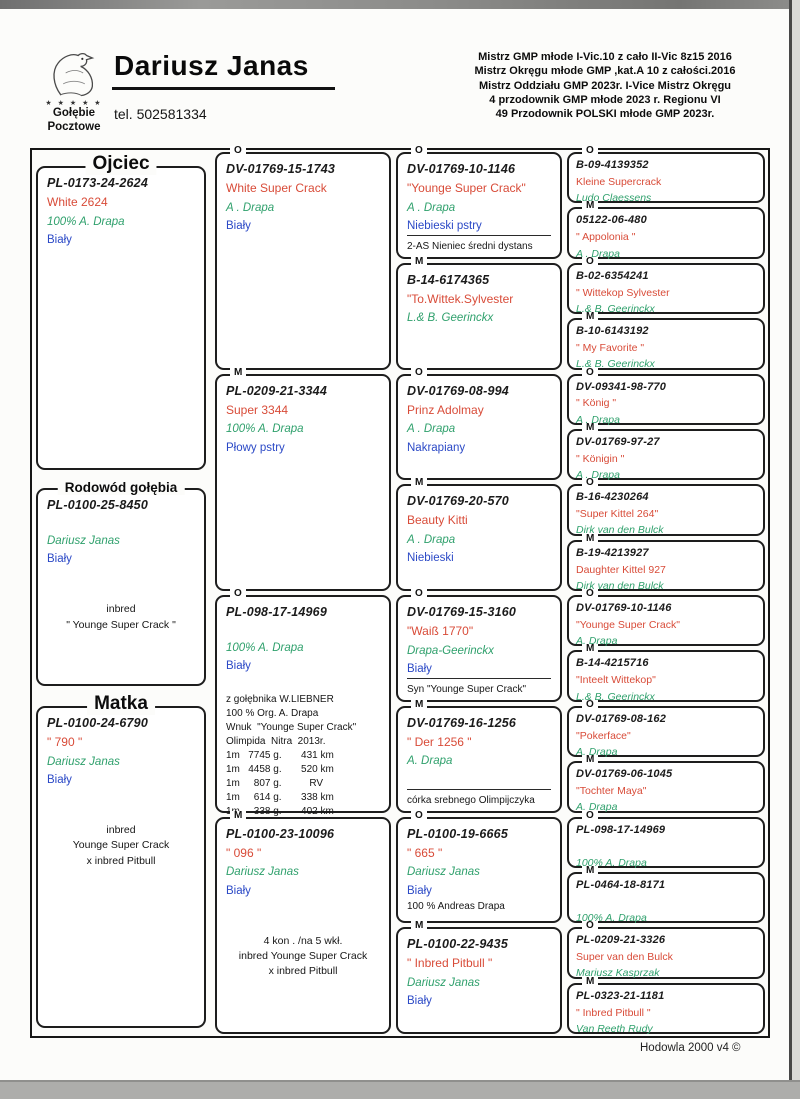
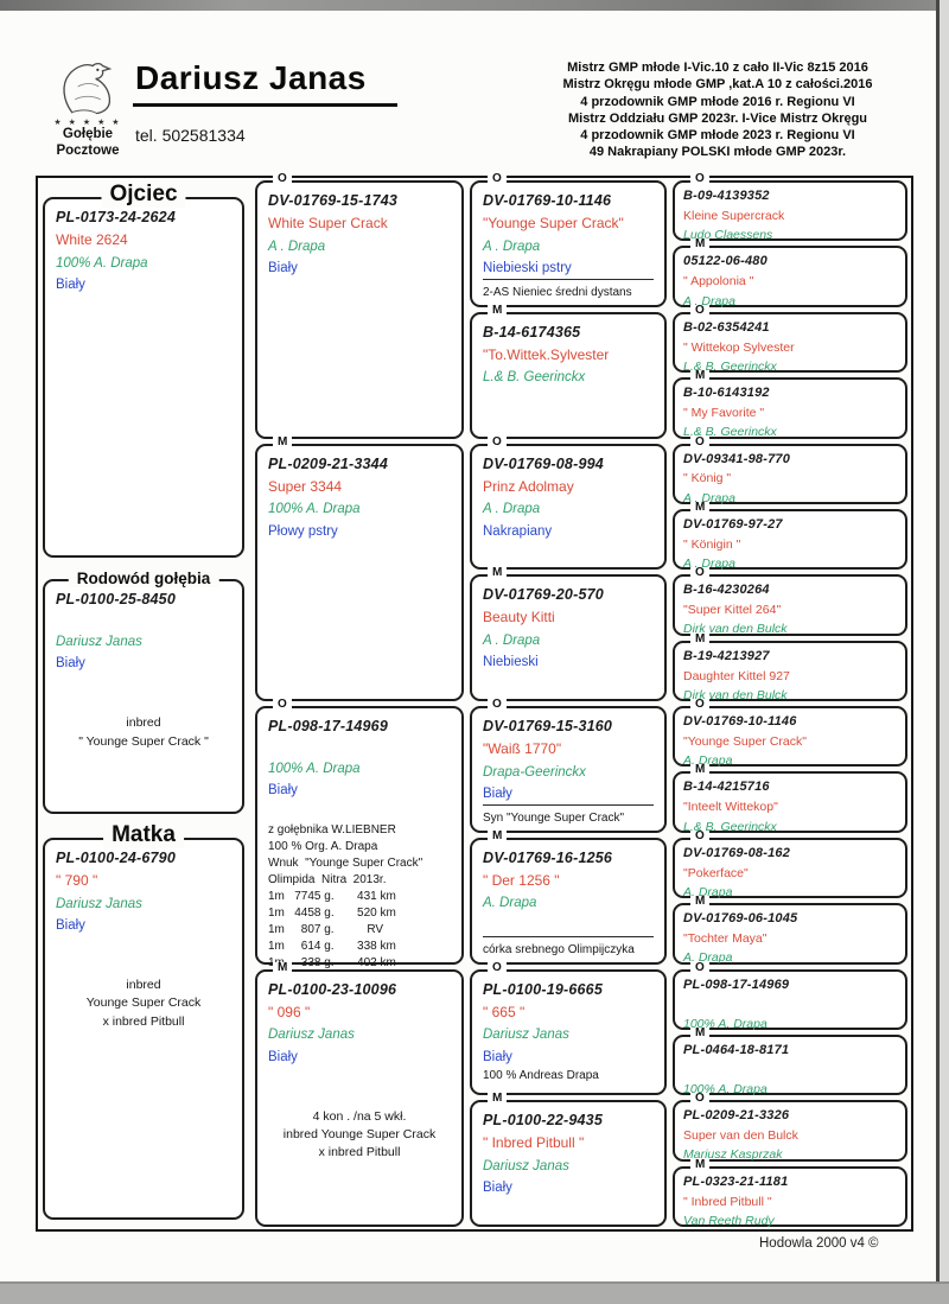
  Gołębie
  Pocztowe
  Dariusz Janas
  tel. 502581334
  Mistrz GMP młode I-Vic.10 z cało II-Vic 8z15 2016
  Mistrz Okręgu młode GMP ,kat.A 10 z całości.2016
+ 4 przodownik GMP młode 2016 r. Regionu VI
  Mistrz Oddziału GMP 2023r. I-Vice Mistrz Okręgu
  4 przodownik GMP młode 2023 r. Regionu VI
- 49 Przodownik POLSKI młode GMP 2023r.
+ 49 Nakrapiany POLSKI młode GMP 2023r.
  Ojciec
  PL-0173-24-2624
  White 2624
  100% A. Drapa
  Biały
  Rodowód gołębia
  PL-0100-25-8450
  Dariusz Janas
  Biały
  inbred
  " Younge Super Crack "
  Matka
  PL-0100-24-6790
  " 790 "
  Dariusz Janas
  Biały
  inbred
  Younge Super Crack
  x inbred Pitbull
  O
  DV-01769-15-1743
  White Super Crack
  A . Drapa
  Biały
  M
  PL-0209-21-3344
  Super 3344
  100% A. Drapa
  Płowy pstry
  O
  PL-098-17-14969
  100% A. Drapa
  Biały
  z gołębnika W.LIEBNER
  100 % Org. A. Drapa
  Wnuk "Younge Super Crack"
  Olimpida Nitra 2013r.
  1m 7745 g. 431 km
  1m 4458 g. 520 km
  1m 807 g. RV
  1m 614 g. 338 km
  1 338 g. 402 km
  M
  PL-0100-23-10096
  " 096 "
  Dariusz Janas
  Biały
  4 kon . /na 5 wkł.
  inbred Younge Super Crack
  x inbred Pitbull
  O
  DV-01769-10-1146
  "Younge Super Crack"
  A . Drapa
  Niebieski pstry
  2-AS Nieniec średni dystans
  M
  B-14-6174365
  "To.Wittek.Sylvester
  L.& B. Geerinckx
  O
  DV-01769-08-994
  Prinz Adolmay
  A . Drapa
  Nakrapiany
  M
  DV-01769-20-570
  Beauty Kitti
  A . Drapa
  Niebieski
  O
  DV-01769-15-3160
  "Waiß 1770"
  Drapa-Geerinckx
  Biały
  Syn "Younge Super Crack"
  M
  DV-01769-16-1256
  " Der 1256 "
  A. Drapa
  córka srebnego Olimpijczyka
  O
  PL-0100-19-6665
  " 665 "
  Dariusz Janas
  Biały
  100 % Andreas Drapa
  M
  PL-0100-22-9435
  " Inbred Pitbull "
  Dariusz Janas
  Biały
  O
  B-09-4139352
  Kleine Supercrack
  Ludo Claessens
  M
  05122-06-480
  " Appolonia "
  A . Drapa
  O
  B-02-6354241
  " Wittekop Sylvester
  L.& B. Geerinckx
  M
  B-10-6143192
  " My Favorite "
  L.& B. Geerinckx
  O
  DV-09341-98-770
  " König "
  A . Drapa
  M
  DV-01769-97-27
  " Königin "
  A . Drapa
  O
  B-16-4230264
  "Super Kittel 264"
  Dirk van den Bulck
  M
  B-19-4213927
  Daughter Kittel 927
  Dirk van den Bulck
  O
  DV-01769-10-1146
  "Younge Super Crack"
  A. Drapa
  M
  B-14-4215716
  "Inteelt Wittekop"
  L.& B. Geerinckx
  O
  DV-01769-08-162
  "Pokerface"
  A. Drapa
  M
  DV-01769-06-1045
  "Tochter Maya"
  A. Drapa
  O
  PL-098-17-14969
  100% A. Drapa
  M
  PL-0464-18-8171
  100% A. Drapa
  O
  PL-0209-21-3326
  Super van den Bulck
  Mariusz Kasprzak
  M
  PL-0323-21-1181
  " Inbred Pitbull "
  Van Reeth Rudy
  Hodowla 2000 v4 ©
